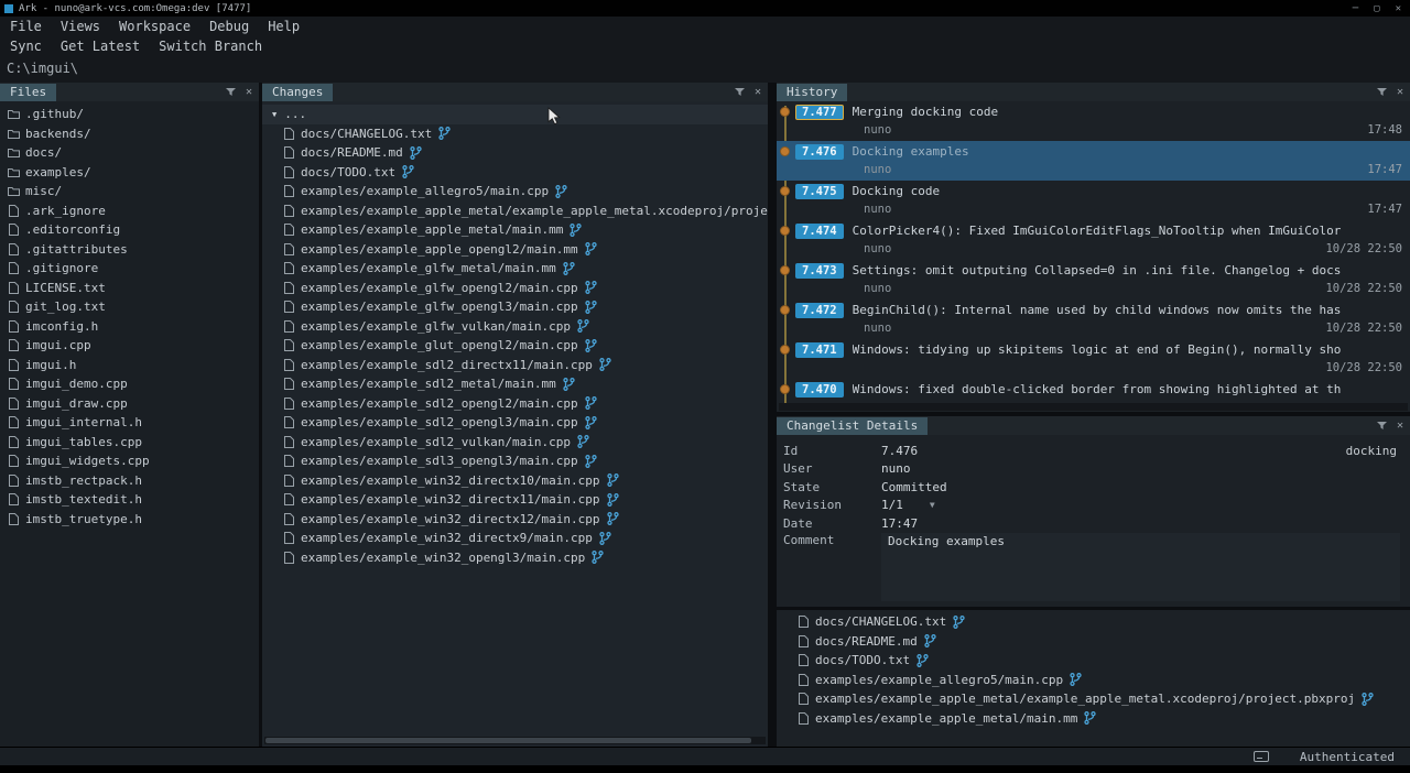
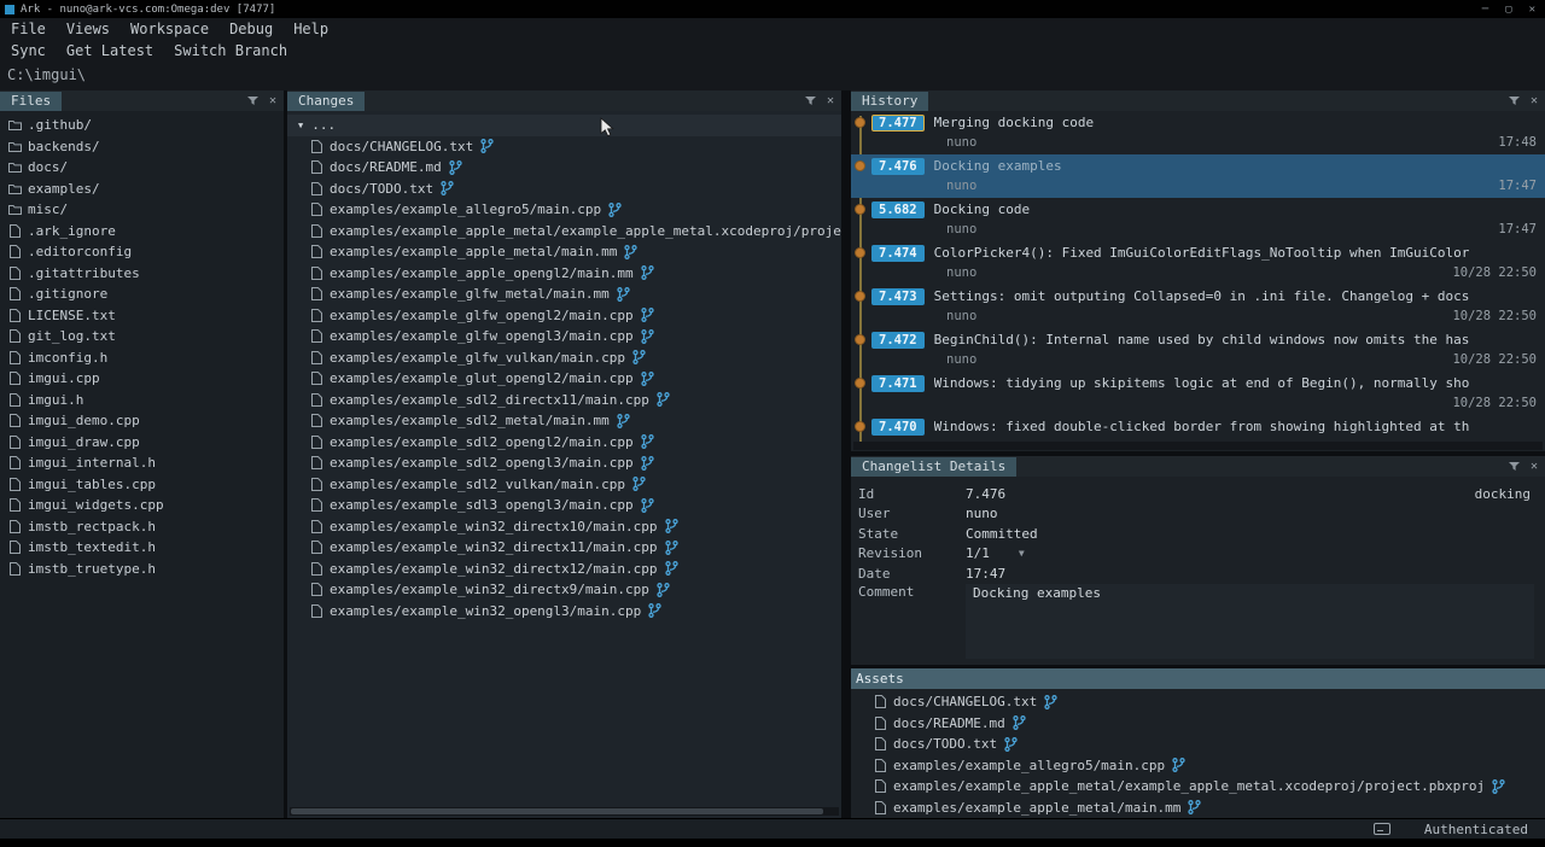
  Ark - nuno@ark-vcs.com:Omega:dev [7477]
  ─
  ▢
  ✕
  File
  Views
  Workspace
  Debug
  Help
  Sync
  Get Latest
  Switch Branch
  C:\imgui\
  Files
  ✕
  .github/
  backends/
  docs/
  examples/
  misc/
  .ark_ignore
  .editorconfig
  .gitattributes
  .gitignore
  LICENSE.txt
  git_log.txt
  imconfig.h
  imgui.cpp
  imgui.h
  imgui_demo.cpp
  imgui_draw.cpp
  imgui_internal.h
  imgui_tables.cpp
  imgui_widgets.cpp
  imstb_rectpack.h
  imstb_textedit.h
  imstb_truetype.h
  Changes
  ✕
  ▼
  ...
  docs/CHANGELOG.txt
  docs/README.md
  docs/TODO.txt
  examples/example_allegro5/main.cpp
  examples/example_apple_metal/example_apple_metal.xcodeproj/proje
  examples/example_apple_metal/main.mm
  examples/example_apple_opengl2/main.mm
  examples/example_glfw_metal/main.mm
  examples/example_glfw_opengl2/main.cpp
  examples/example_glfw_opengl3/main.cpp
  examples/example_glfw_vulkan/main.cpp
  examples/example_glut_opengl2/main.cpp
  examples/example_sdl2_directx11/main.cpp
  examples/example_sdl2_metal/main.mm
  examples/example_sdl2_opengl2/main.cpp
  examples/example_sdl2_opengl3/main.cpp
  examples/example_sdl2_vulkan/main.cpp
  examples/example_sdl3_opengl3/main.cpp
  examples/example_win32_directx10/main.cpp
  examples/example_win32_directx11/main.cpp
  examples/example_win32_directx12/main.cpp
  examples/example_win32_directx9/main.cpp
  examples/example_win32_opengl3/main.cpp
  History
  ✕
  7.477
  Merging docking code
  nuno
  17:48
  7.476
  Docking examples
  nuno
  17:47
- 7.475
+ 5.682
  Docking code
  nuno
  17:47
  7.474
  ColorPicker4(): Fixed ImGuiColorEditFlags_NoTooltip when ImGuiColor
  nuno
  10/28 22:50
  7.473
  Settings: omit outputing Collapsed=0 in .ini file. Changelog + docs
  nuno
  10/28 22:50
  7.472
  BeginChild(): Internal name used by child windows now omits the has
  nuno
  10/28 22:50
  7.471
  Windows: tidying up skipitems logic at end of Begin(), normally sho
  10/28 22:50
  7.470
  Windows: fixed double-clicked border from showing highlighted at th
  Changelist Details
  ✕
  Id
  7.476
  docking
  User
  nuno
  State
  Committed
  Revision
  1/1
  ▼
  Date
  17:47
  Comment
  Docking examples
+ Assets
  docs/CHANGELOG.txt
  docs/README.md
  docs/TODO.txt
  examples/example_allegro5/main.cpp
  examples/example_apple_metal/example_apple_metal.xcodeproj/project.pbxproj
  examples/example_apple_metal/main.mm
  Authenticated
